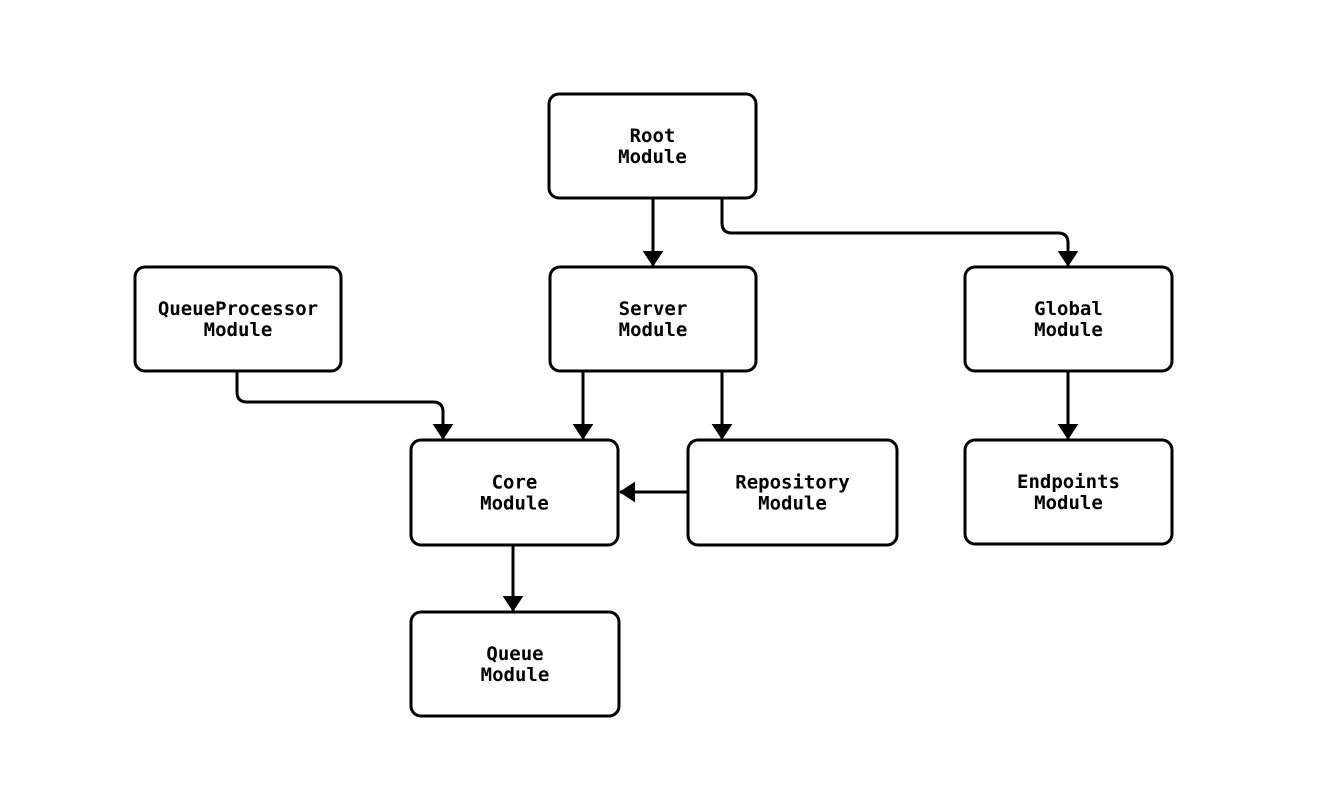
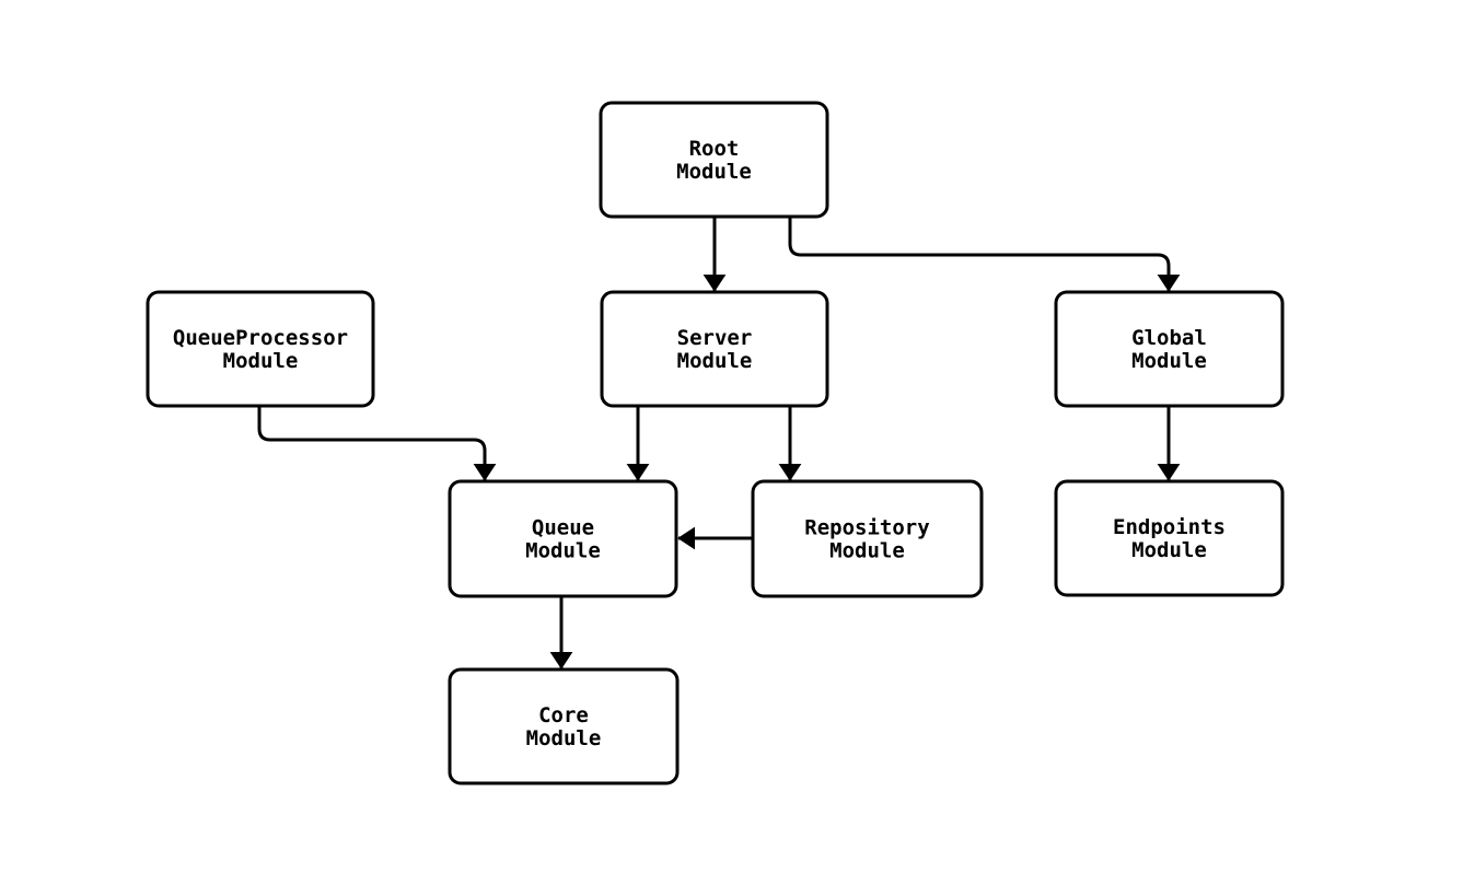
  Root
  Module
  QueueProcessor
  Module
  Server
  Module
  Global
  Module
- Core
+ Queue
  Module
  Repository
  Module
  Endpoints
  Module
- Queue
+ Core
  Module
